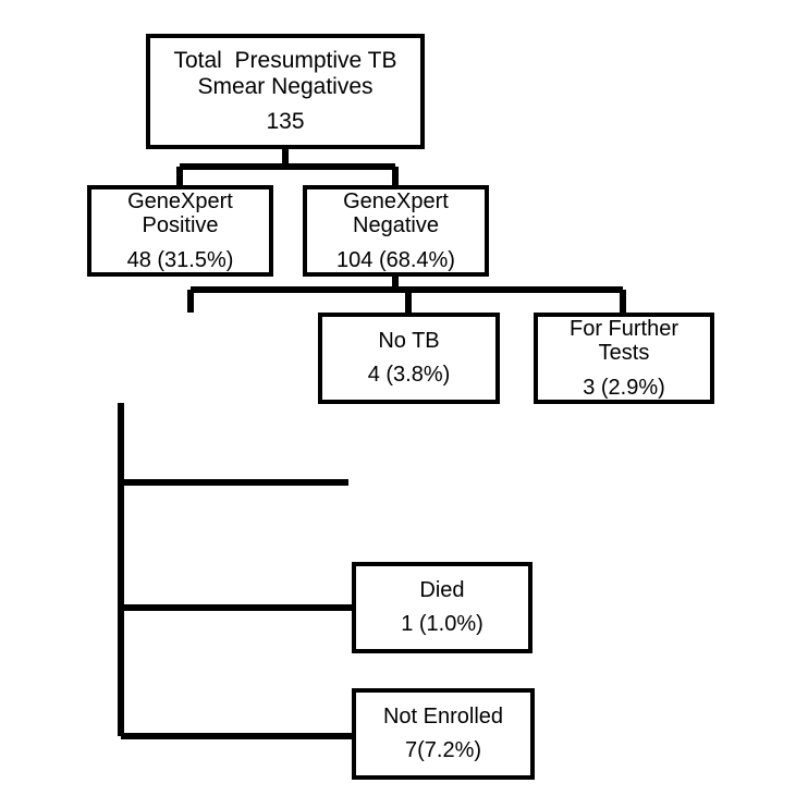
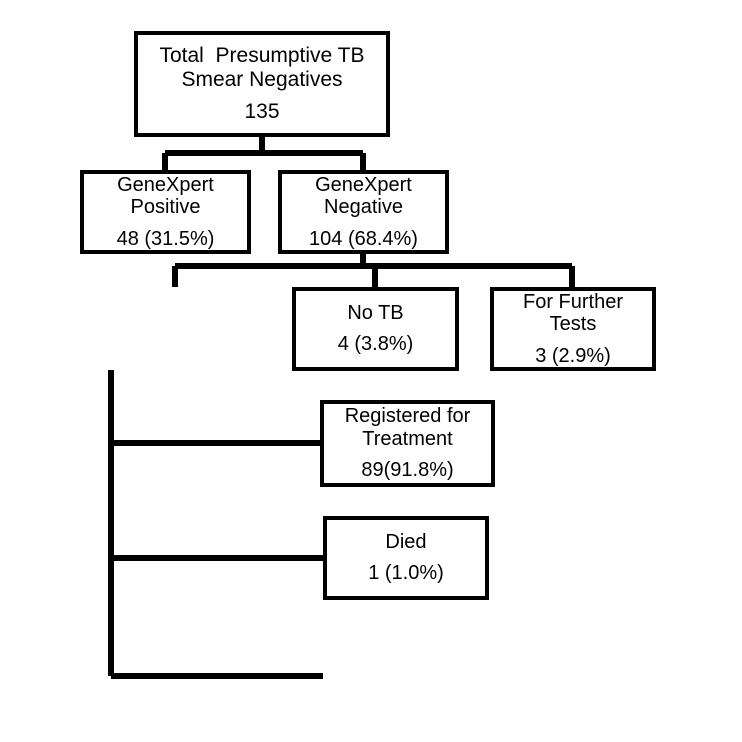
  Total Presumptive TB
  Smear Negatives
  135
  GeneXpert
  Positive
  48 (31.5%)
  GeneXpert
  Negative
  104 (68.4%)
  No TB
  4 (3.8%)
  For Further
  Tests
  3 (2.9%)
+ Registered for
+ Treatment
+ 89(91.8%)
  Died
  1 (1.0%)
- Not Enrolled
- 7(7.2%)
